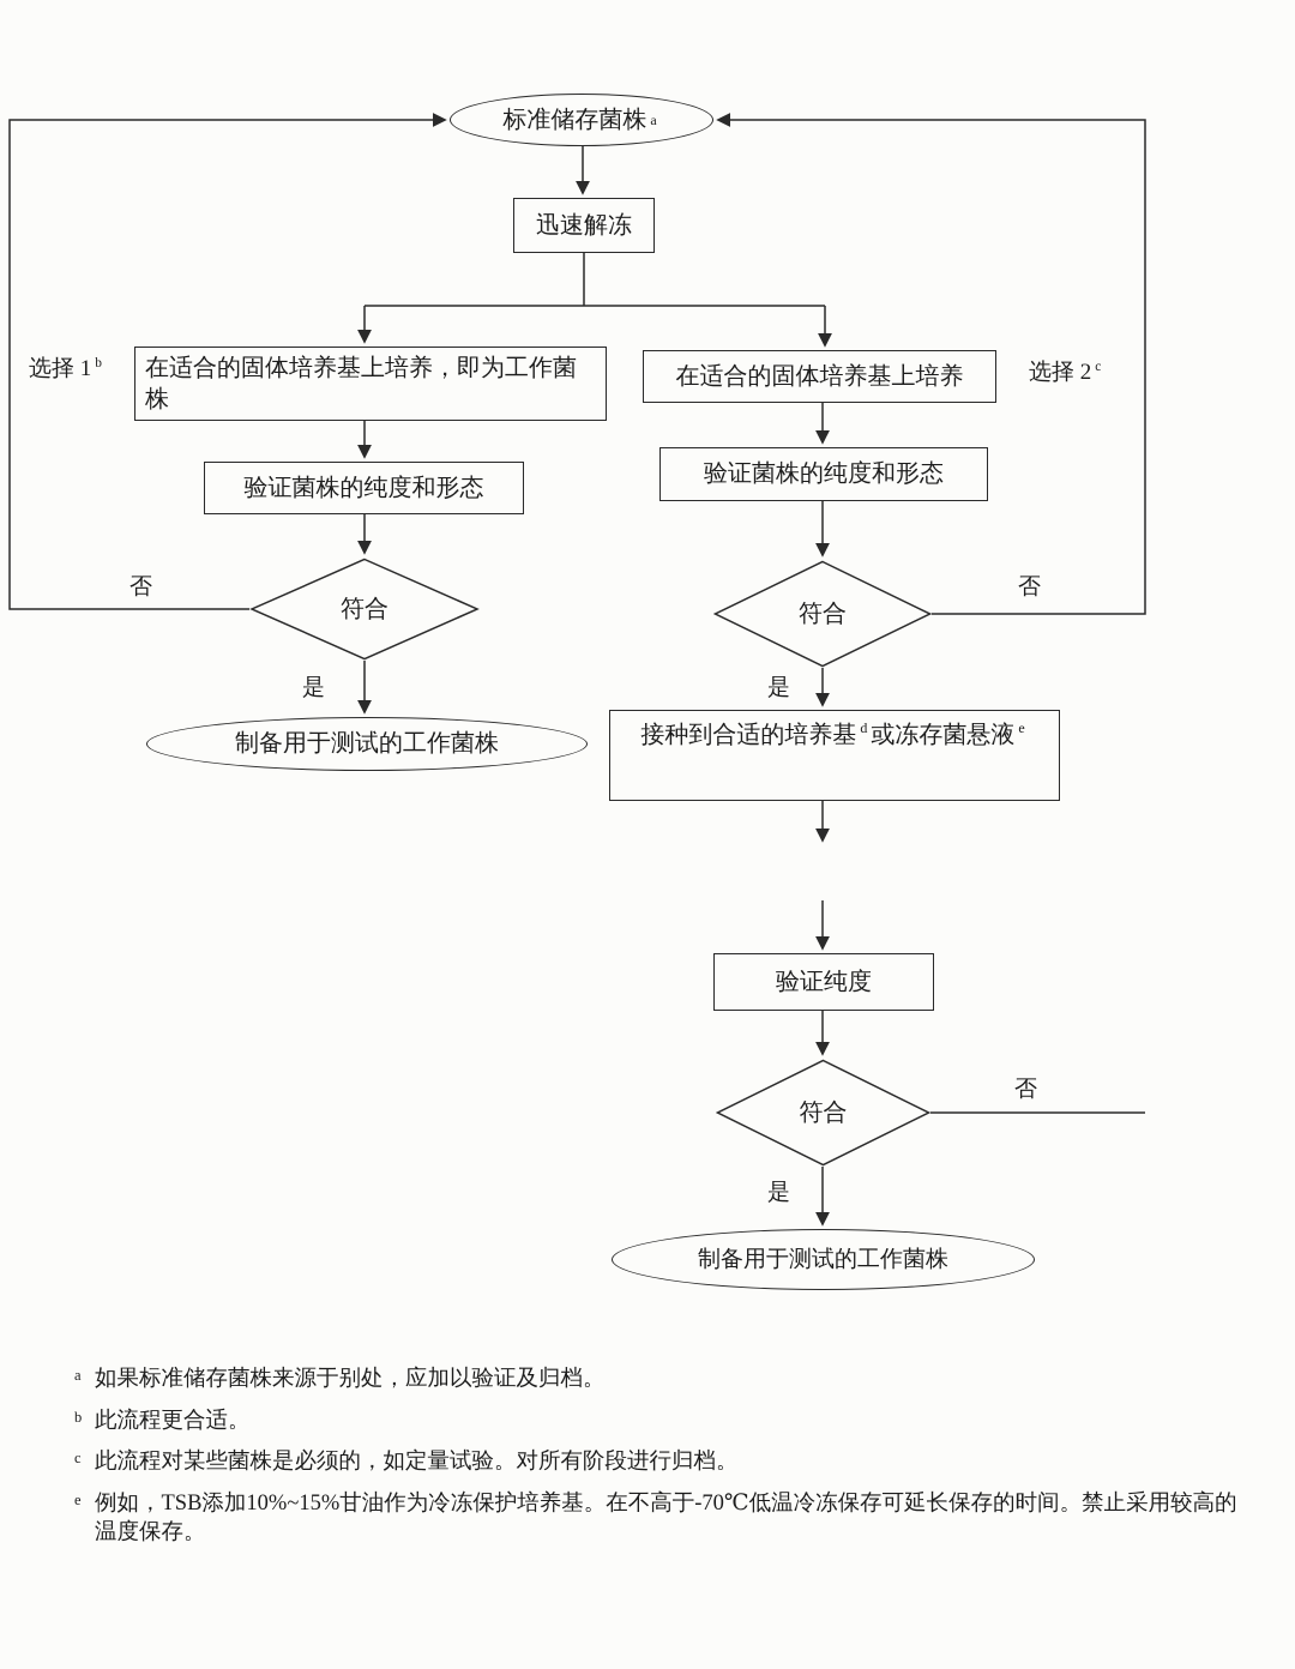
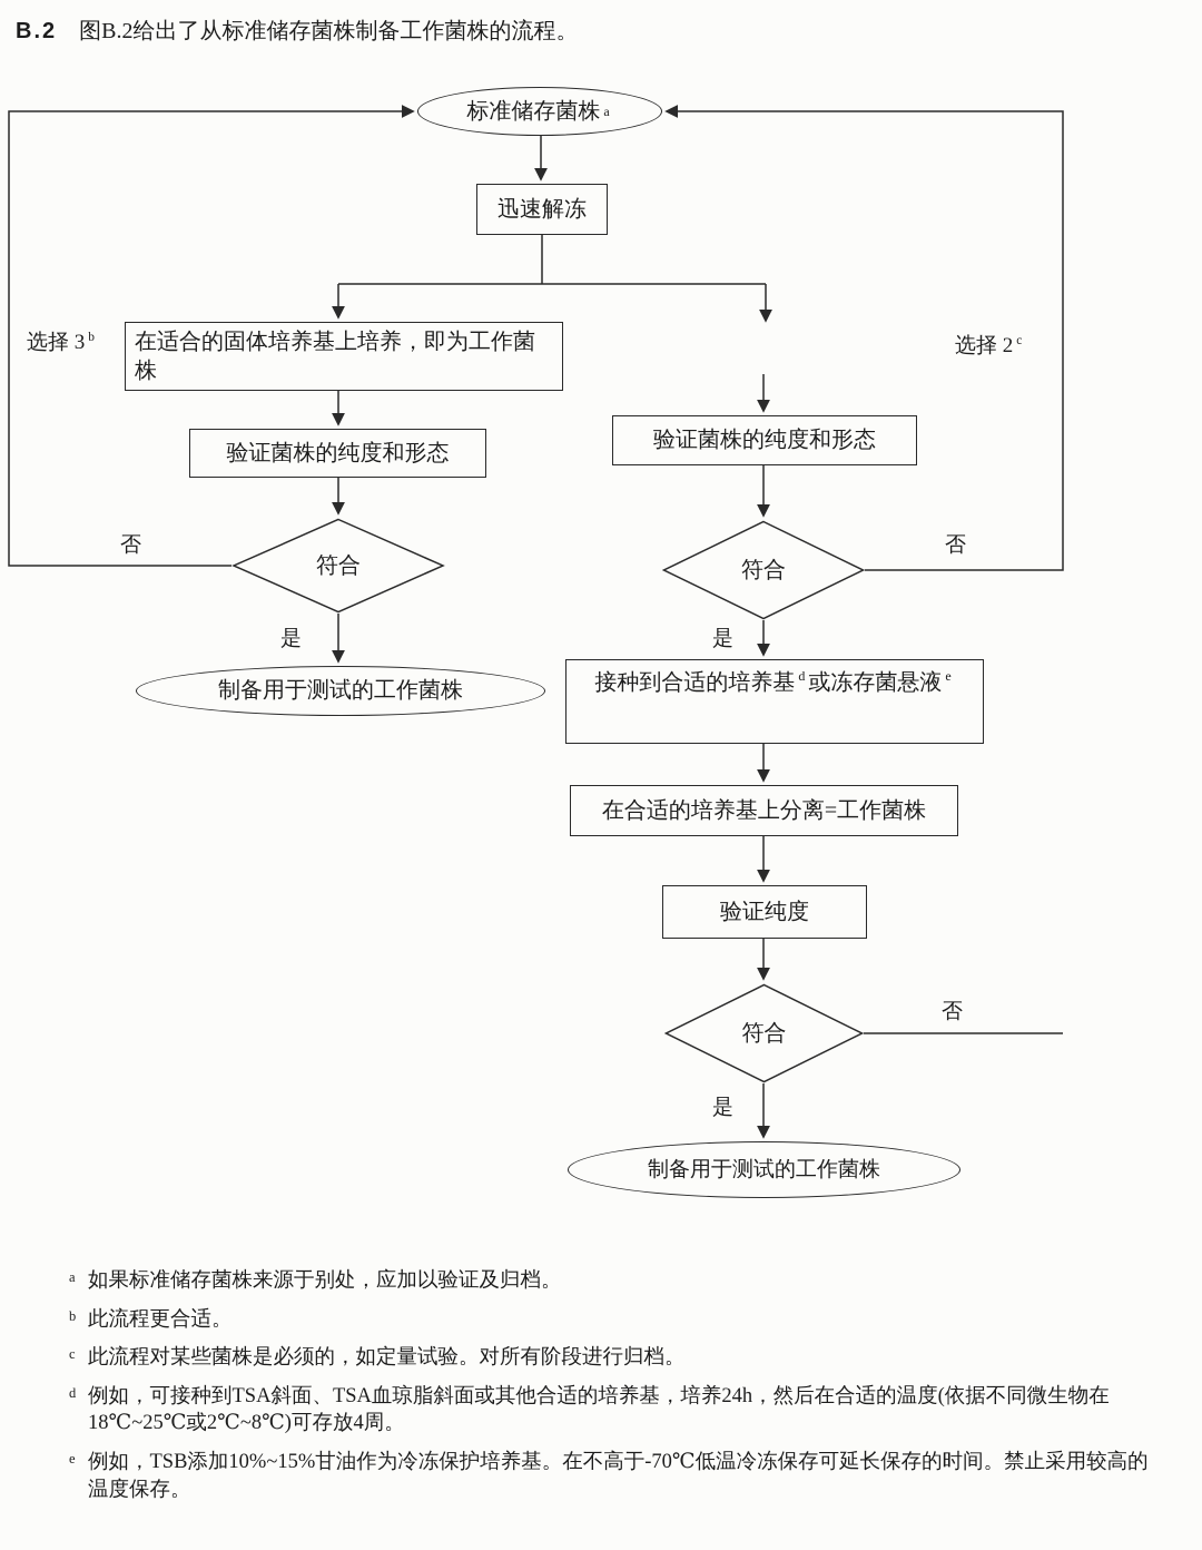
+ B.2
+ 图B.2给出了从标准储存菌株制备工作菌株的流程。
  标准储存菌株
  a
  迅速解冻
- 选择 1 b
+ 选择 3 b
  选择 2 c
  在适合的固体培养基上培养，即为工作菌株
- 在适合的固体培养基上培养
  验证菌株的纯度和形态
  验证菌株的纯度和形态
  符合
  符合
  否
  是
  否
  是
  制备用于测试的工作菌株
  接种到合适的培养基 d 或冻存菌悬液 e
+ 在合适的培养基上分离=工作菌株
  验证纯度
  符合
  否
  是
  制备用于测试的工作菌株
  a
  如果标准储存菌株来源于别处，应加以验证及归档。
  b
  此流程更合适。
  c
  此流程对某些菌株是必须的，如定量试验。对所有阶段进行归档。
+ d
+ 例如，可接种到TSA斜面、TSA血琼脂斜面或其他合适的培养基，培养24h，然后在合适的温度(依据不同微生物在18℃~25℃或2℃~8℃)可存放4周。
  e
  例如，TSB添加10%~15%甘油作为冷冻保护培养基。在不高于-70℃低温冷冻保存可延长保存的时间。禁止采用较高的温度保存。
